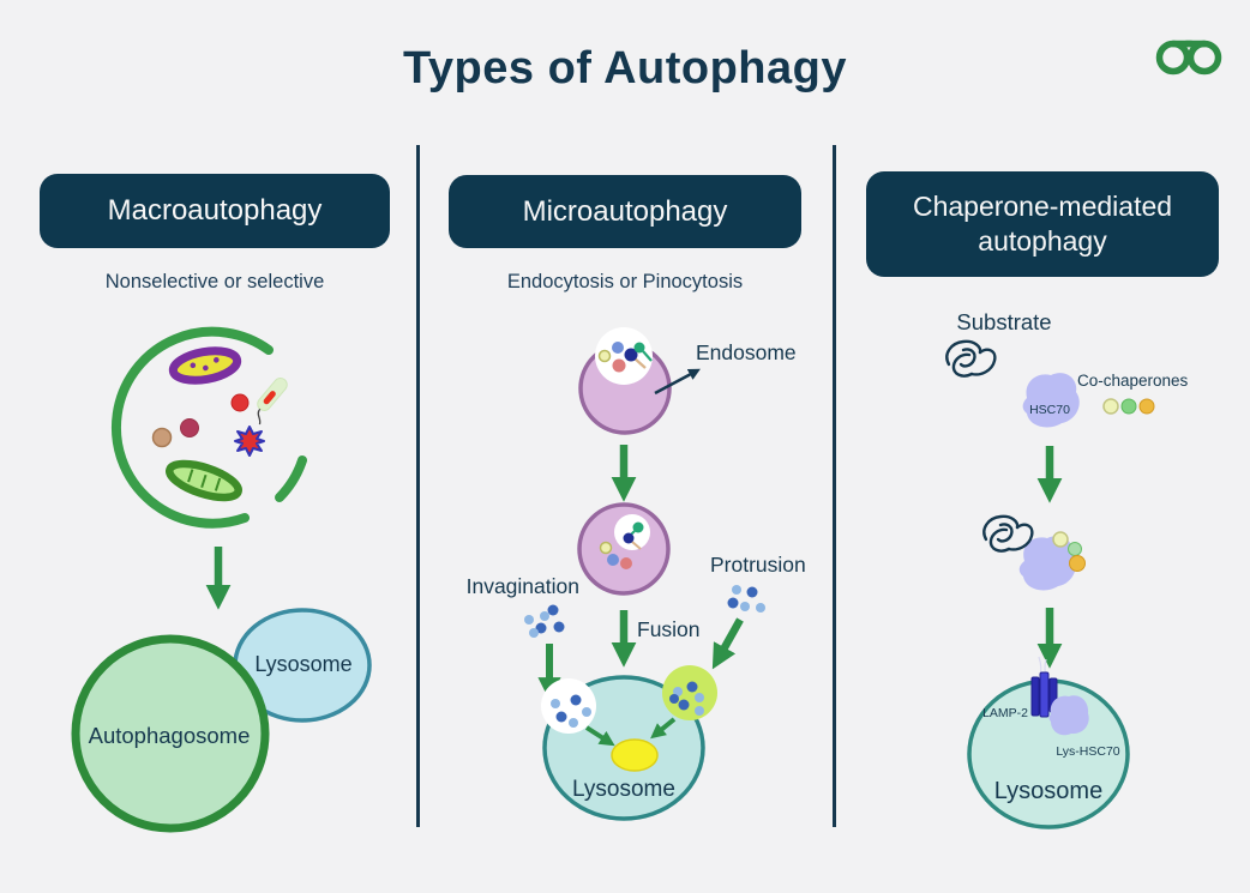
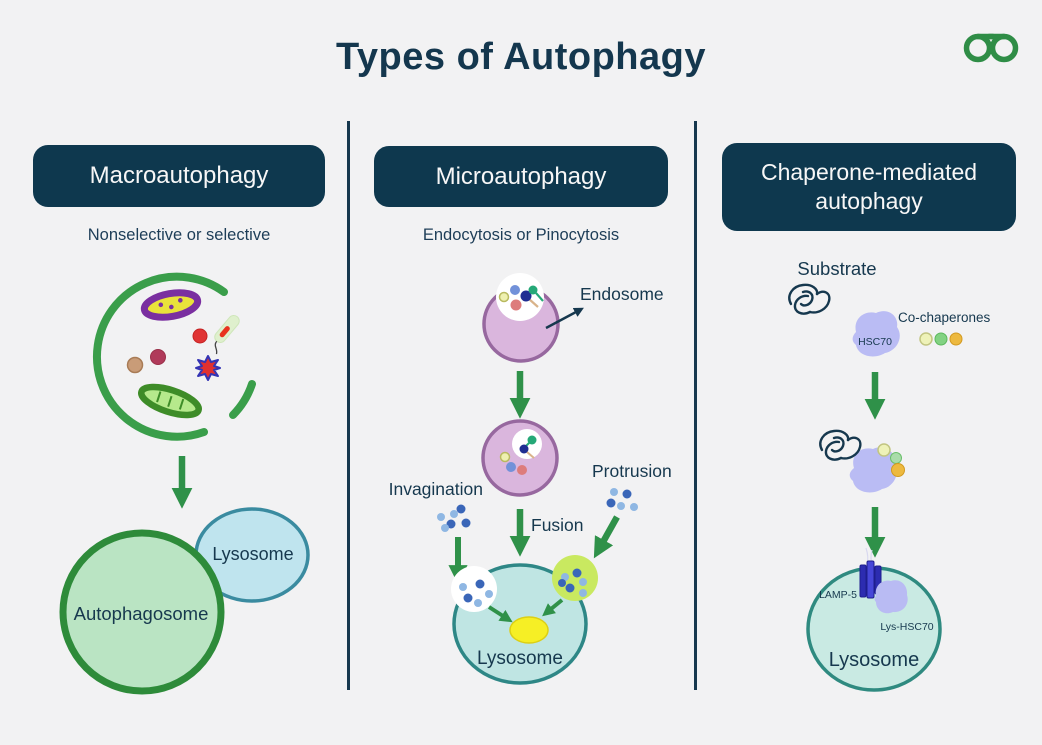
  Types of Autophagy
  Macroautophagy
  Microautophagy
  Chaperone-mediated autophagy
  Nonselective or selective
  Endocytosis or Pinocytosis
  Lysosome
  Autophagosome
  Endosome
  Invagination
  Protrusion
  Fusion
  Lysosome
  Substrate
  HSC70
  Co-chaperones
- LAMP-2
+ LAMP-5
  Lys-HSC70
  Lysosome
